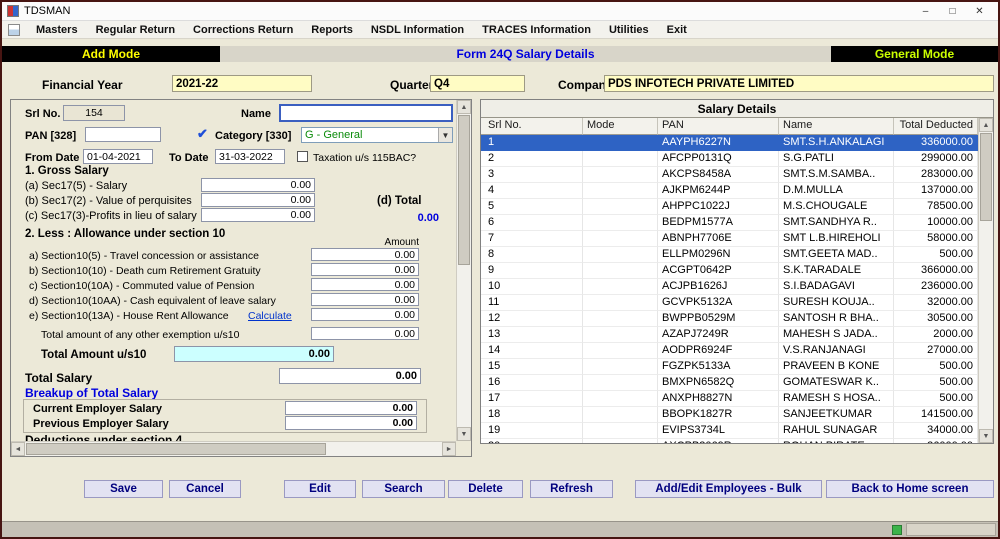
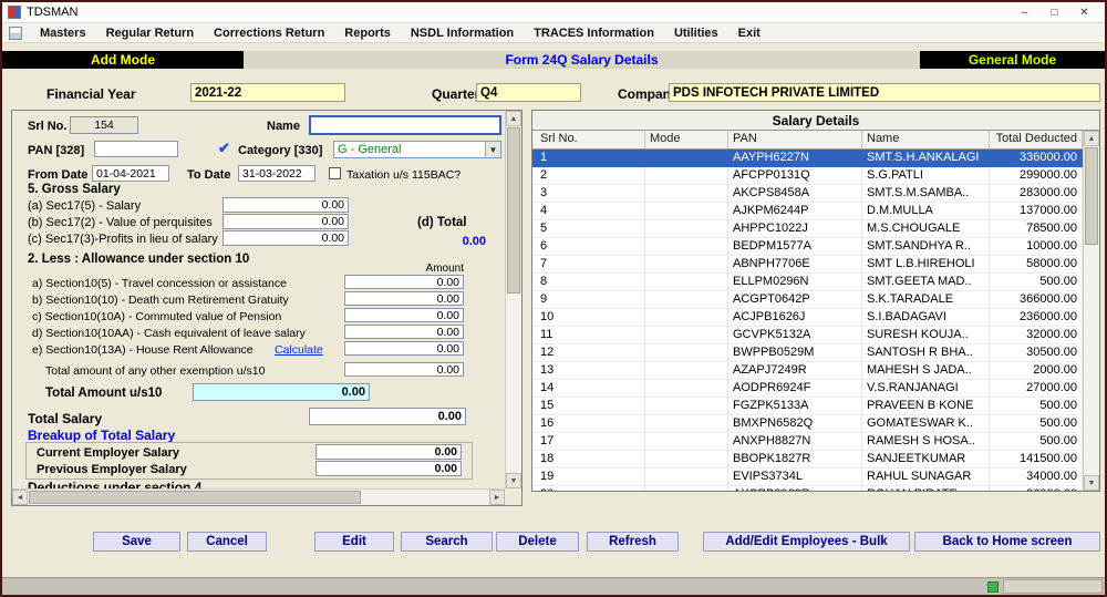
  TDSMAN
  –
  □
  ✕
  Masters
  Regular Return
  Corrections Return
  Reports
  NSDL Information
  TRACES Information
  Utilities
  Exit
  Add Mode
  Form 24Q Salary Details
  General Mode
  Financial Year
  2021-22
  Quarte
  Q4
  Compan
  PDS INFOTECH PRIVATE LIMITED
  Srl No.
  154
  Name
  PAN [328]
  ✔
  Category [330]
  G - General
  ▼
  From Date
  01-04-2021
  To Date
  31-03-2022
  Taxation u/s 115BAC?
- 1. Gross Salary
+ 5. Gross Salary
  (a) Sec17(5) - Salary
  0.00
  (b) Sec17(2) - Value of perquisites
  0.00
  (c) Sec17(3)-Profits in lieu of salary
  0.00
  (d) Total
  0.00
  2. Less : Allowance under section 10
  Amount
  a) Section10(5) - Travel concession or assistance
  0.00
  b) Section10(10) - Death cum Retirement Gratuity
  0.00
  c) Section10(10A) - Commuted value of Pension
  0.00
  d) Section10(10AA) - Cash equivalent of leave salary
  0.00
  e) Section10(13A) - House Rent Allowance
  Calculate
  0.00
  Total amount of any other exemption u/s10
  0.00
  Total Amount u/s10
  0.00
  Total Salary
  0.00
  Breakup of Total Salary
  Current Employer Salary
  0.00
  Previous Employer Salary
  0.00
  Deductions under section 4
  Salary Details
  Srl No.
  Mode
  PAN
  Name
  Total Deducted
  1
  AAYPH6227N
  SMT.S.H.ANKALAGI
  336000.00
  2
  AFCPP0131Q
  S.G.PATLI
  299000.00
  3
  AKCPS8458A
  SMT.S.M.SAMBA..
  283000.00
  4
  AJKPM6244P
  D.M.MULLA
  137000.00
  5
  AHPPC1022J
  M.S.CHOUGALE
  78500.00
  6
  BEDPM1577A
  SMT.SANDHYA R..
  10000.00
  7
  ABNPH7706E
  SMT L.B.HIREHOLI
  58000.00
  8
  ELLPM0296N
  SMT.GEETA MAD..
  500.00
  9
  ACGPT0642P
  S.K.TARADALE
  366000.00
  10
  ACJPB1626J
  S.I.BADAGAVI
  236000.00
  11
  GCVPK5132A
  SURESH KOUJA..
  32000.00
  12
  BWPPB0529M
  SANTOSH R BHA..
  30500.00
  13
  AZAPJ7249R
  MAHESH S JADA..
  2000.00
  14
  AODPR6924F
  V.S.RANJANAGI
  27000.00
  15
  FGZPK5133A
  PRAVEEN B KONE
  500.00
  16
  BMXPN6582Q
  GOMATESWAR K..
  500.00
  17
  ANXPH8827N
  RAMESH S HOSA..
  500.00
  18
  BBOPK1827R
  SANJEETKUMAR
  141500.00
  19
  EVIPS3734L
  RAHUL SUNAGAR
  34000.00
  Save
  Cancel
  Edit
  Search
  Delete
  Refresh
  Add/Edit Employees - Bulk
  Back to Home screen
